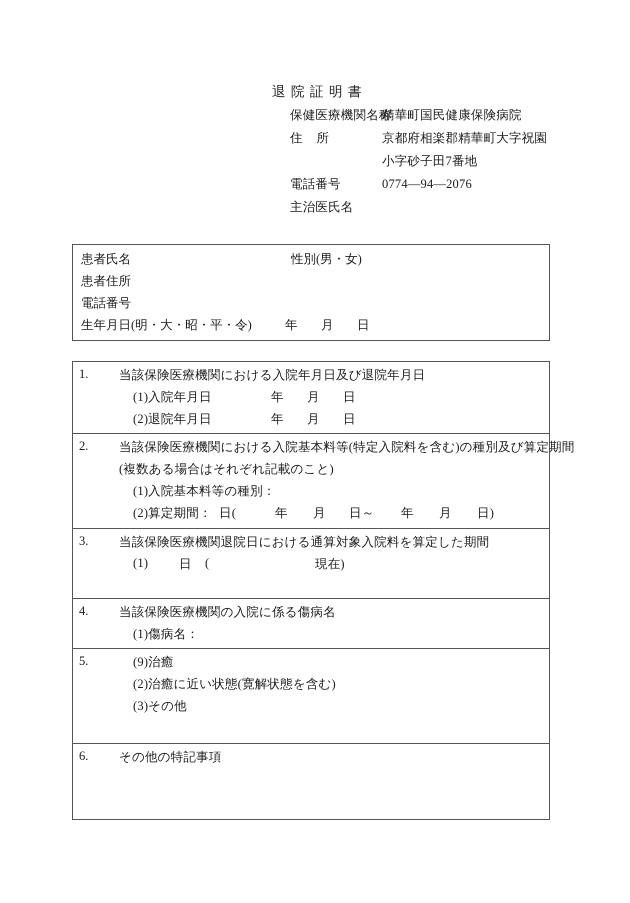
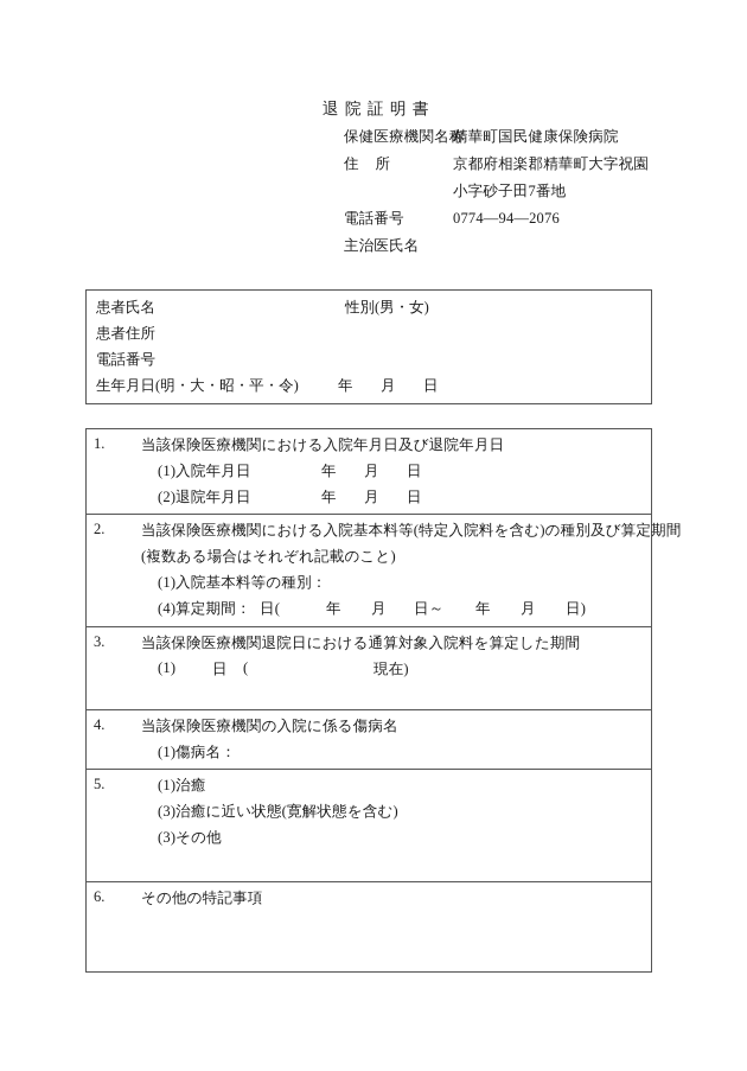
  退院証明書
  保健医療機関名
  精華町国民健康保険病院
  住所
  京都府相楽郡精華町大字祝園
  小字砂子田7番地
  電話番号
  0774—94—2076
  主治医氏名
  患者氏名
  性別(男・女)
  患者住所
  電話番号
  生年月日(明・大・昭・平・令)
  年
  月
  日
  1.
  当該保険医療機関における入院年月日及び退院年月日
  (1)入院年月日
  年
  月
  日
  (2)退院年月日
  年
  月
  日
  2.
  当該保険医療機関における入院基本料等(特定入院料を含む)の種別及び算定期間
  (複数ある場合はそれぞれ記載のこと)
  (1)入院基本料等の種別：
- (2)算定期間：
+ (4)算定期間：
  日(
  年
  月
  日～
  年
  月
  日)
  3.
  当該保険医療機関退院日における通算対象入院料を算定した期間
  (1)
  日
  (
  現在)
  4.
  当該保険医療機関の入院に係る傷病名
  (1)傷病名：
  5.
- (9)治癒
+ (1)治癒
- (2)治癒に近い状態(寛解状態を含む)
+ (3)治癒に近い状態(寛解状態を含む)
  (3)その他
  6.
  その他の特記事項
